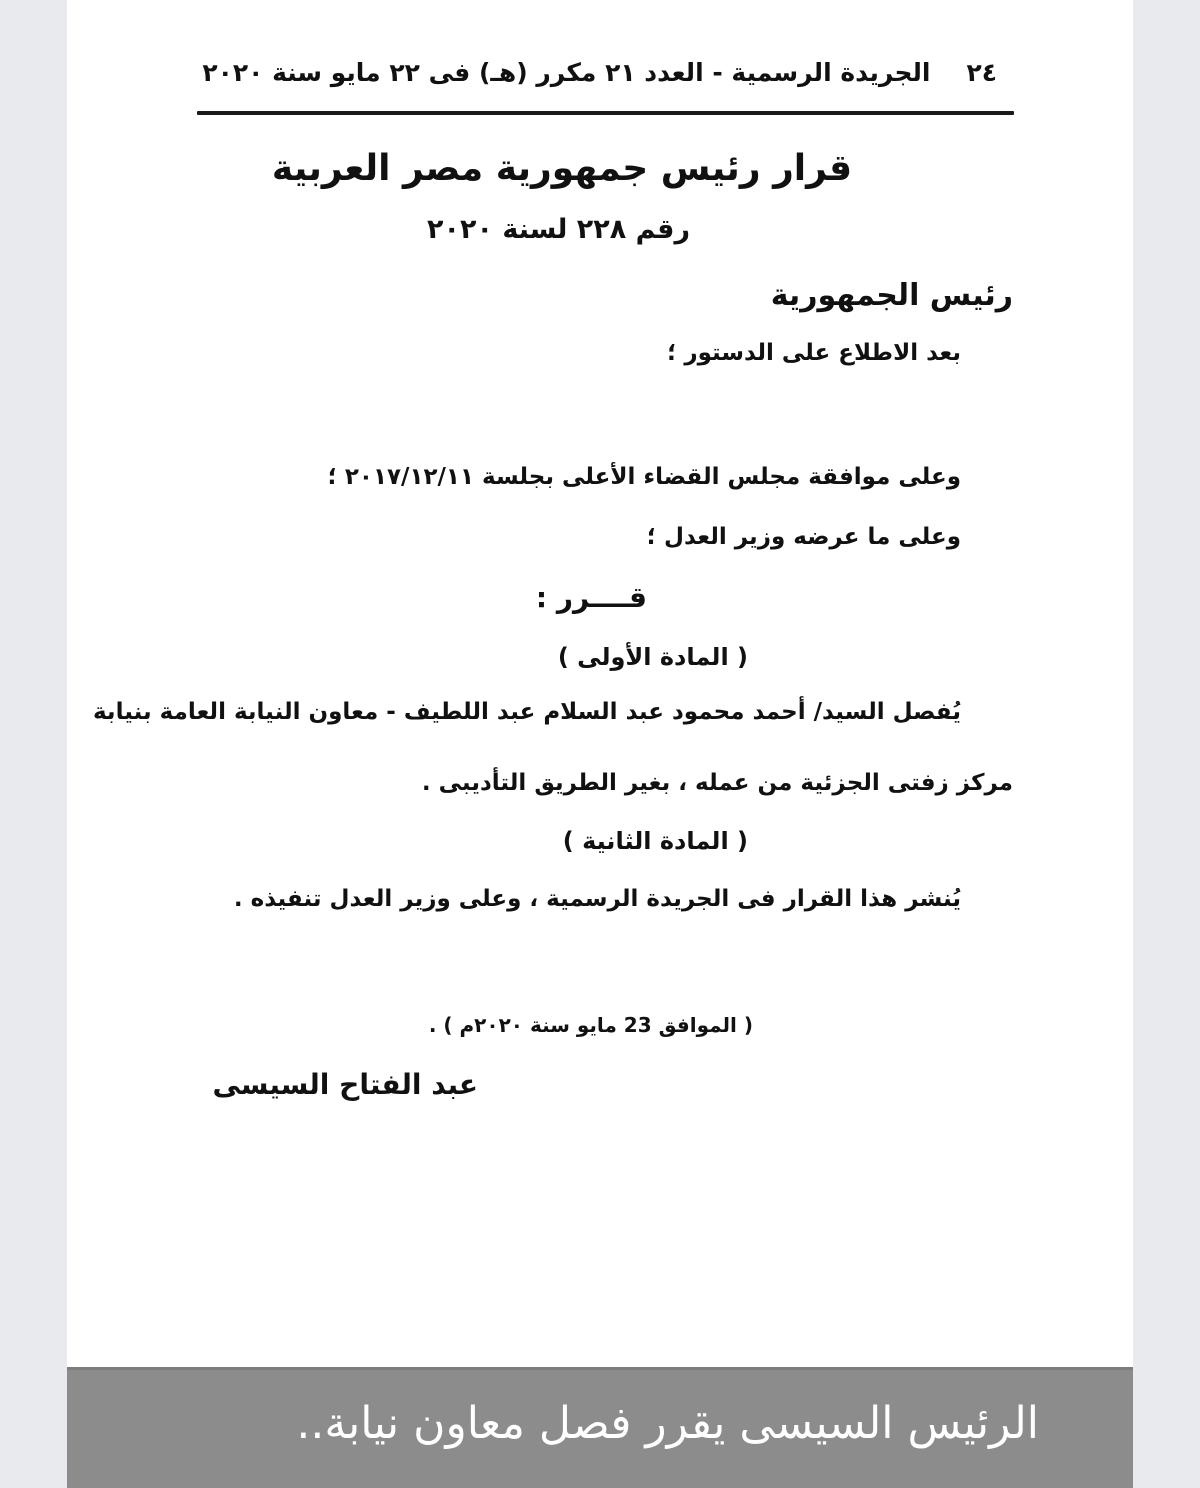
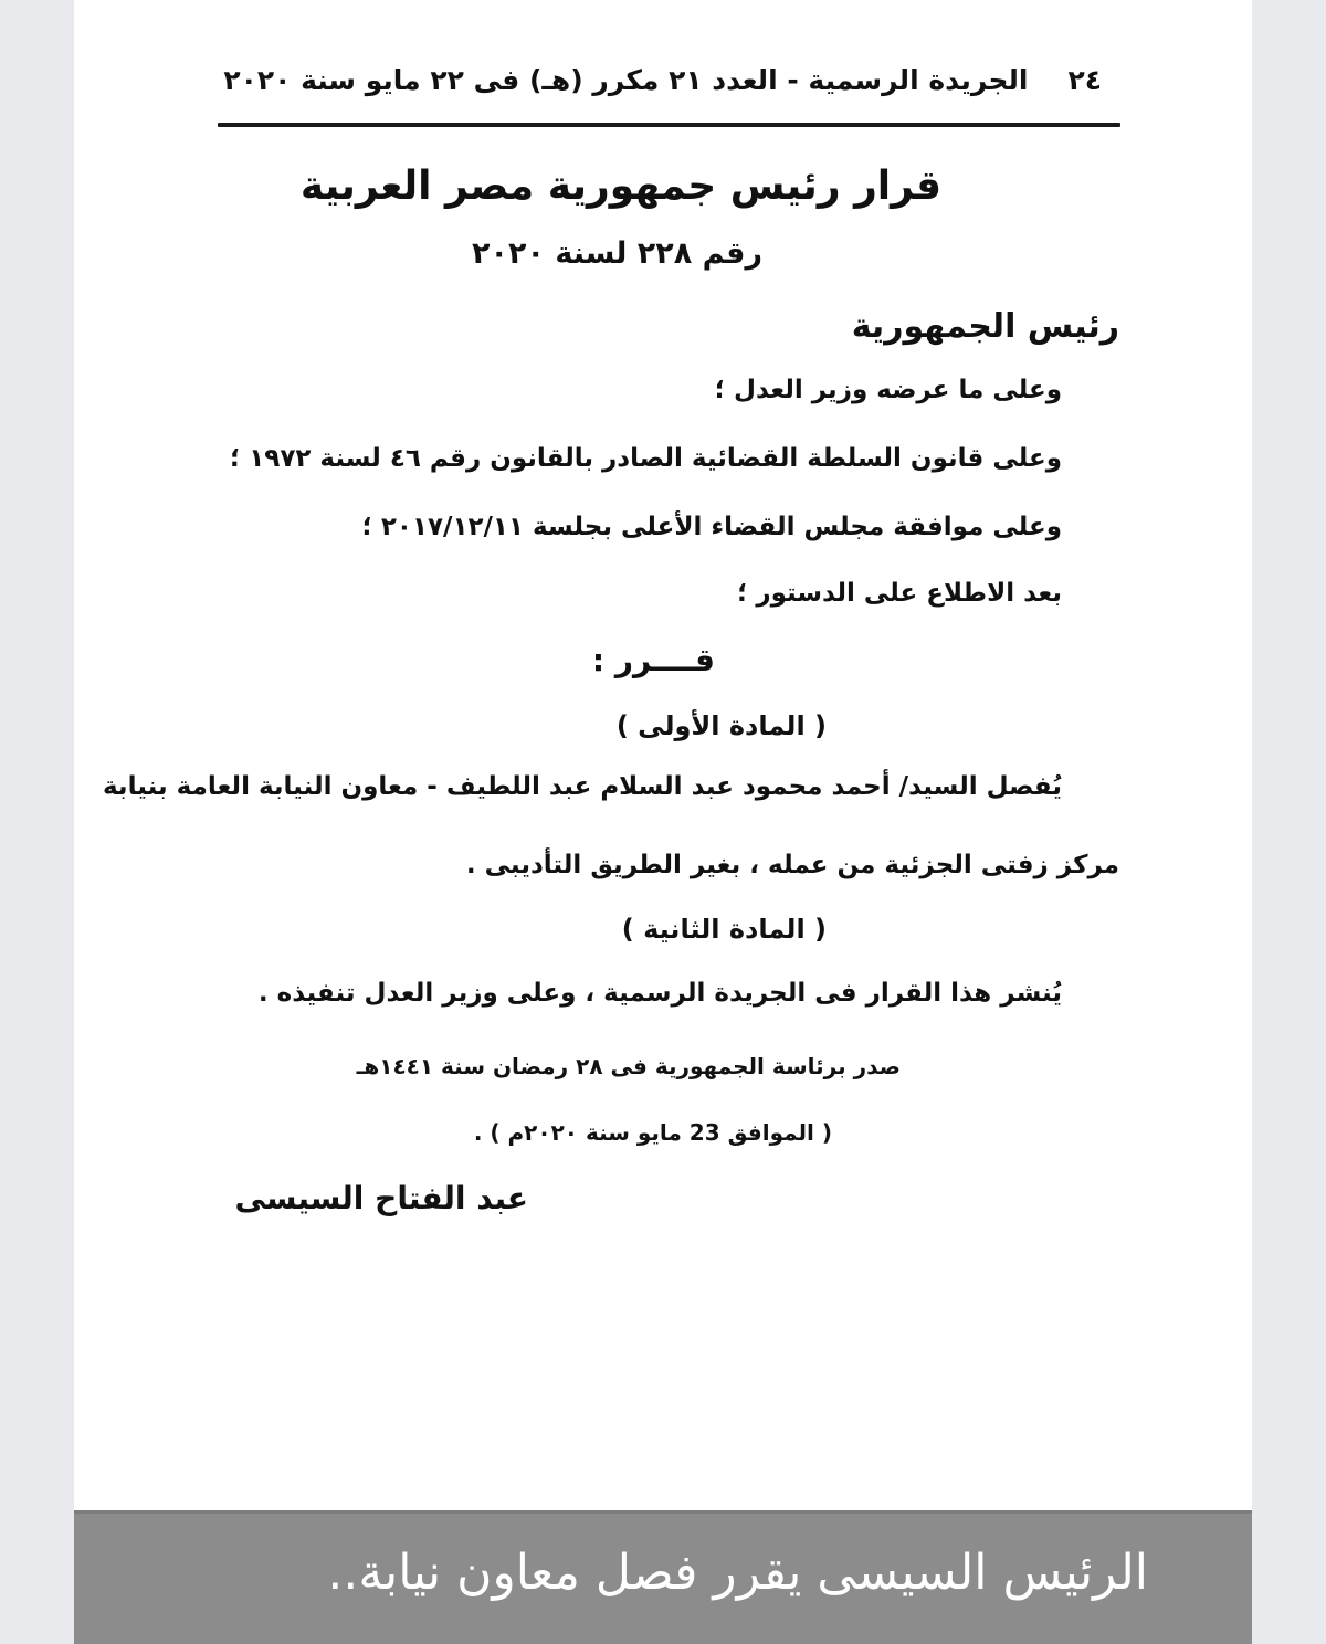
  ٢٤الجريدة الرسمية - العدد ٢١ مكرر (هـ) فى ٢٢ مايو سنة ٢٠٢٠
  قرار رئيس جمهورية مصر العربية
  رقم ٢٢٨ لسنة ٢٠٢٠
  رئيس الجمهورية
- بعد الاطلاع على الدستور ؛
+ وعلى ما عرضه وزير العدل ؛
+ وعلى قانون السلطة القضائية الصادر بالقانون رقم ٤٦ لسنة ١٩٧٢ ؛
  وعلى موافقة مجلس القضاء الأعلى بجلسة ٢٠١٧/١٢/١١ ؛
- وعلى ما عرضه وزير العدل ؛
+ بعد الاطلاع على الدستور ؛
  قــــرر :
  ( المادة الأولى )
  يُفصل السيد/ أحمد محمود عبد السلام عبد اللطيف - معاون النيابة العامة بنيابة
  مركز زفتى الجزئية من عمله ، بغير الطريق التأديبى .
  ( المادة الثانية )
  يُنشر هذا القرار فى الجريدة الرسمية ، وعلى وزير العدل تنفيذه .
+ صدر برئاسة الجمهورية فى ٢٨ رمضان سنة ١٤٤١هـ
  ( الموافق 23 مايو سنة ٢٠٢٠م ) .
  عبد الفتاح السيسى
  الرئيس السيسى يقرر فصل معاون نيابة..
